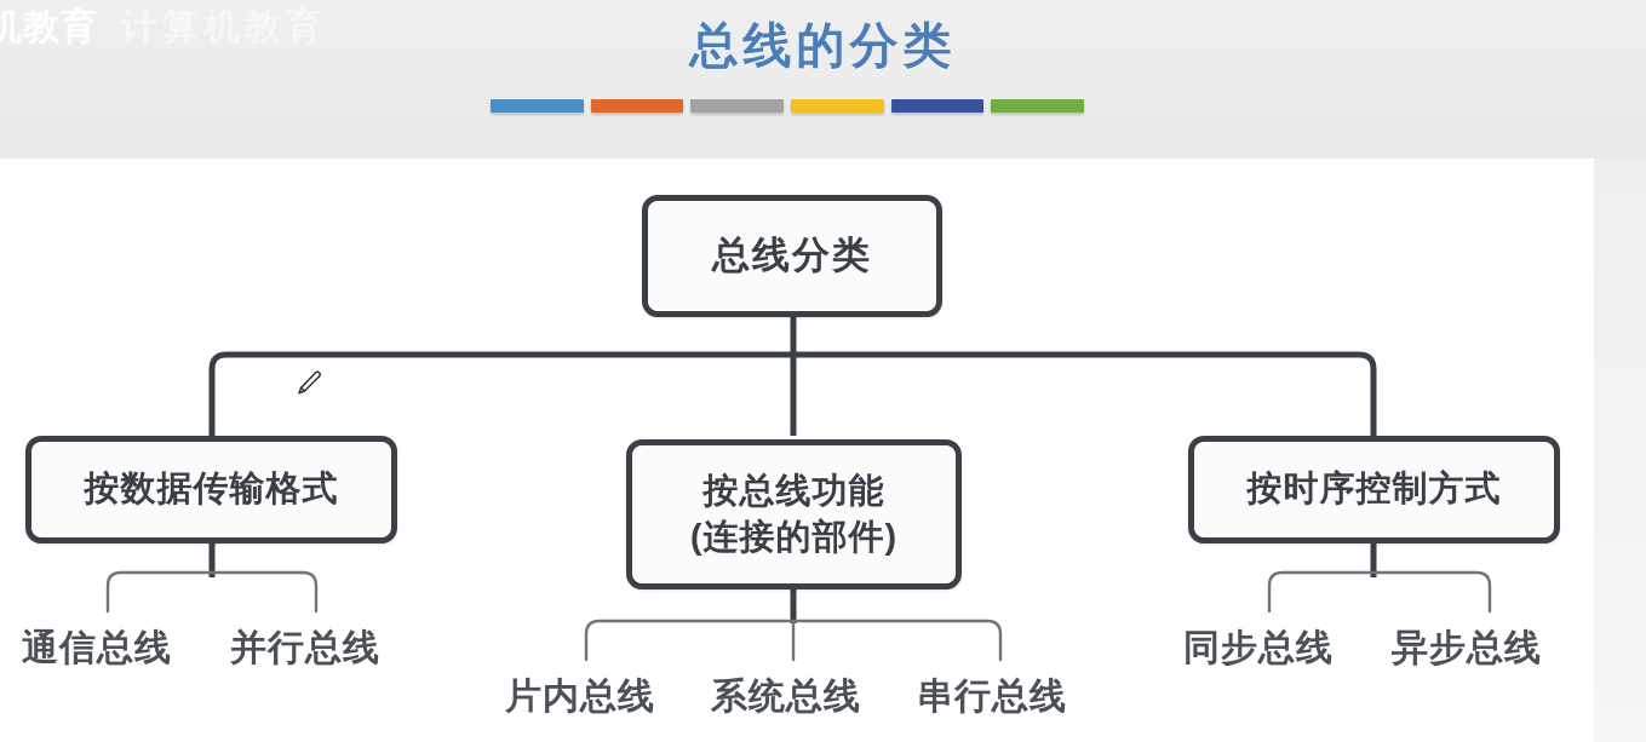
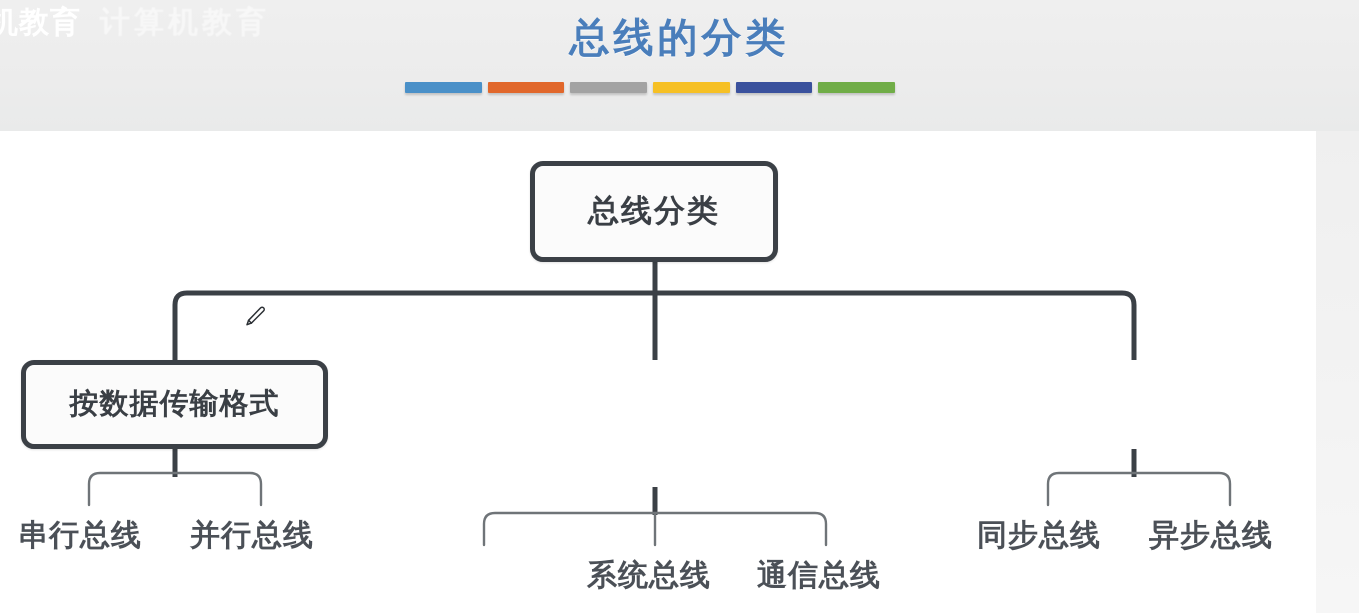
  总线的分类
  总线分类
  按数据传输格式
- 按总线功能
- (连接的部件)
- 按时序控制方式
- 通信总线
+ 串行总线
  并行总线
- 片内总线
  系统总线
- 串行总线
+ 通信总线
  同步总线
  异步总线
